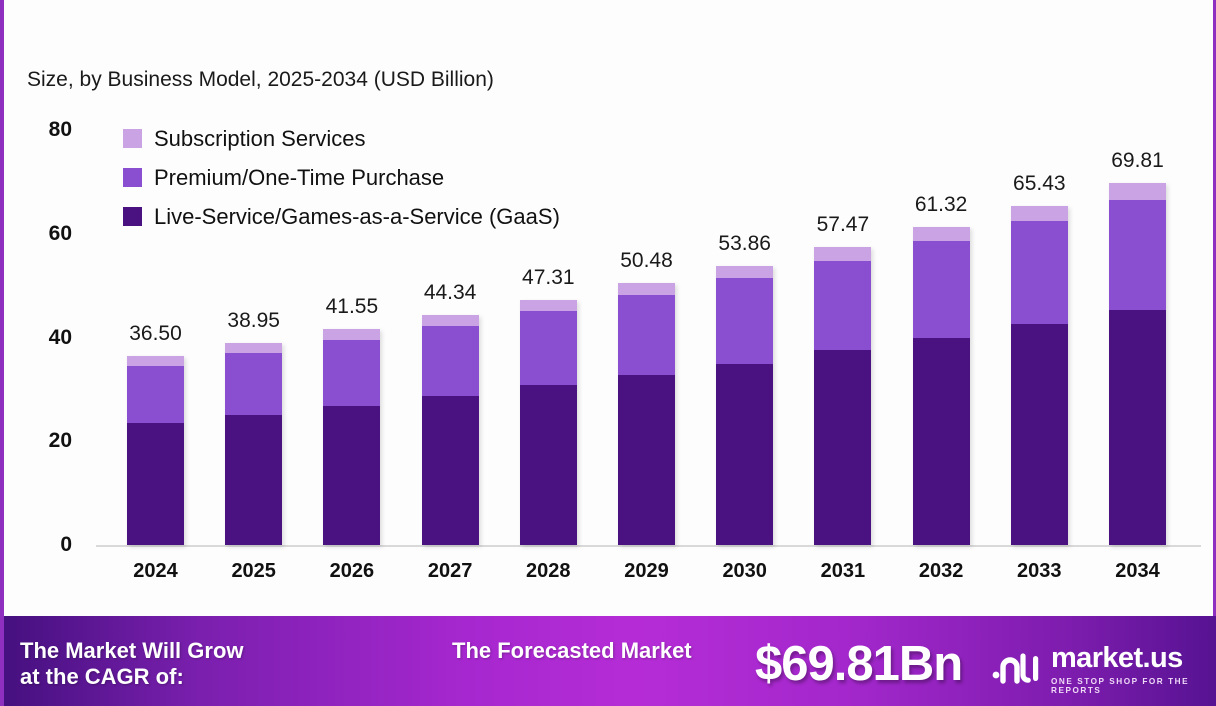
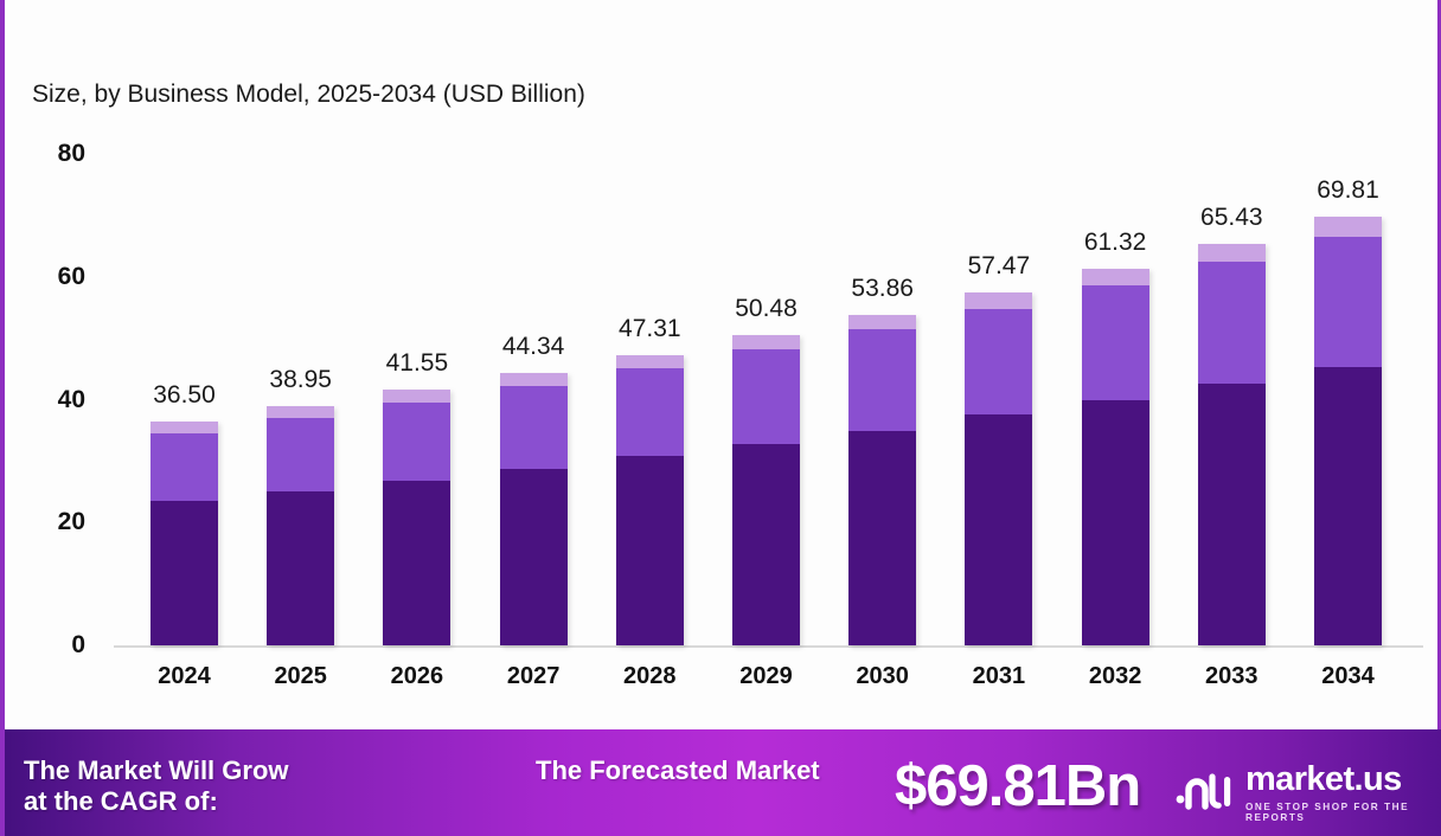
  Size, by Business Model, 2025-2034 (USD Billion)
- Subscription Services
- Premium/One-Time Purchase
- Live-Service/Games-as-a-Service (GaaS)
  0
  20
  40
  60
  80
  36.50
  38.95
  41.55
  44.34
  47.31
  50.48
  53.86
  57.47
  61.32
  65.43
  69.81
  2024
  2025
  2026
  2027
  2028
  2029
  2030
  2031
  2032
  2033
  2034
  The Market Will Grow
  at the CAGR of:
  The Forecasted Market
  $69.81Bn
  market.us
  ONE STOP SHOP FOR THE REPORTS
